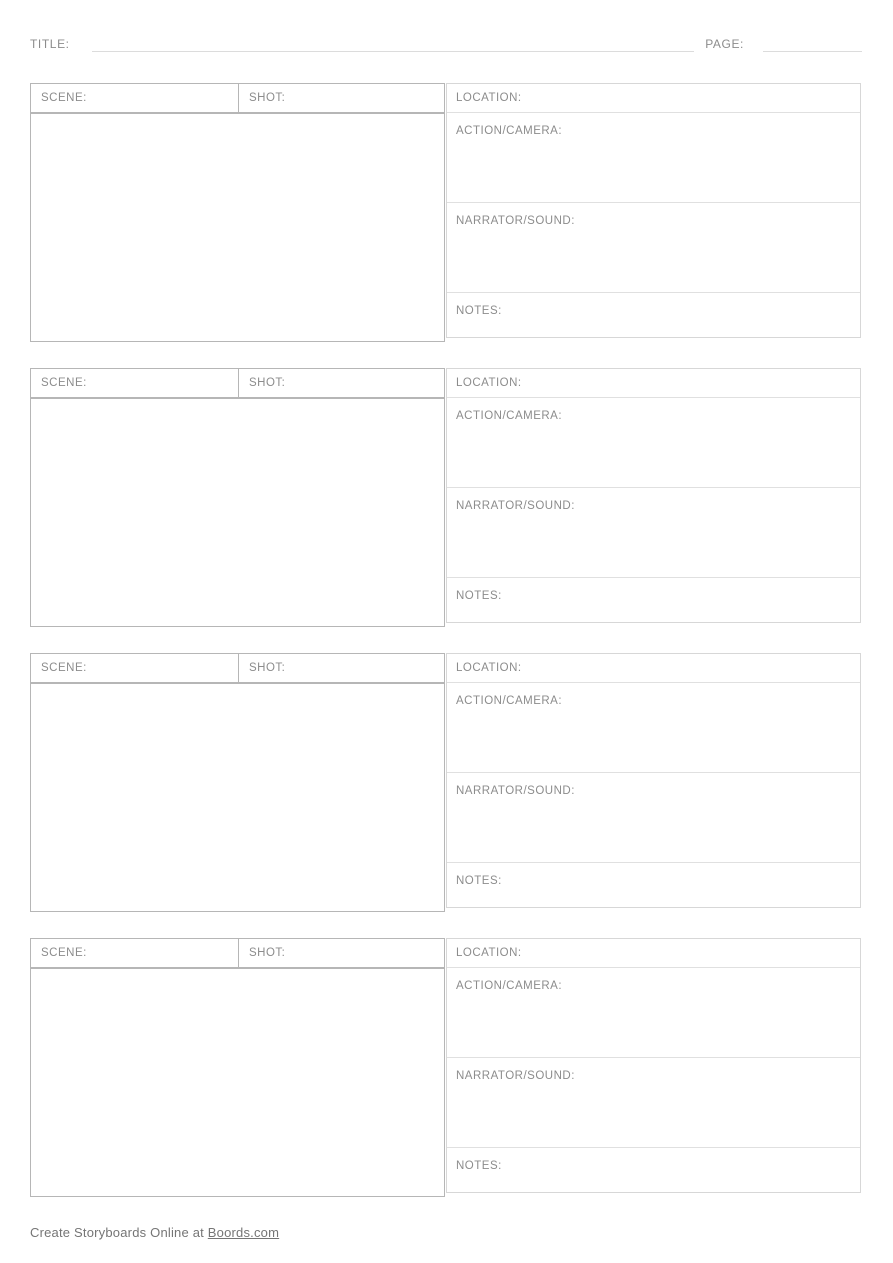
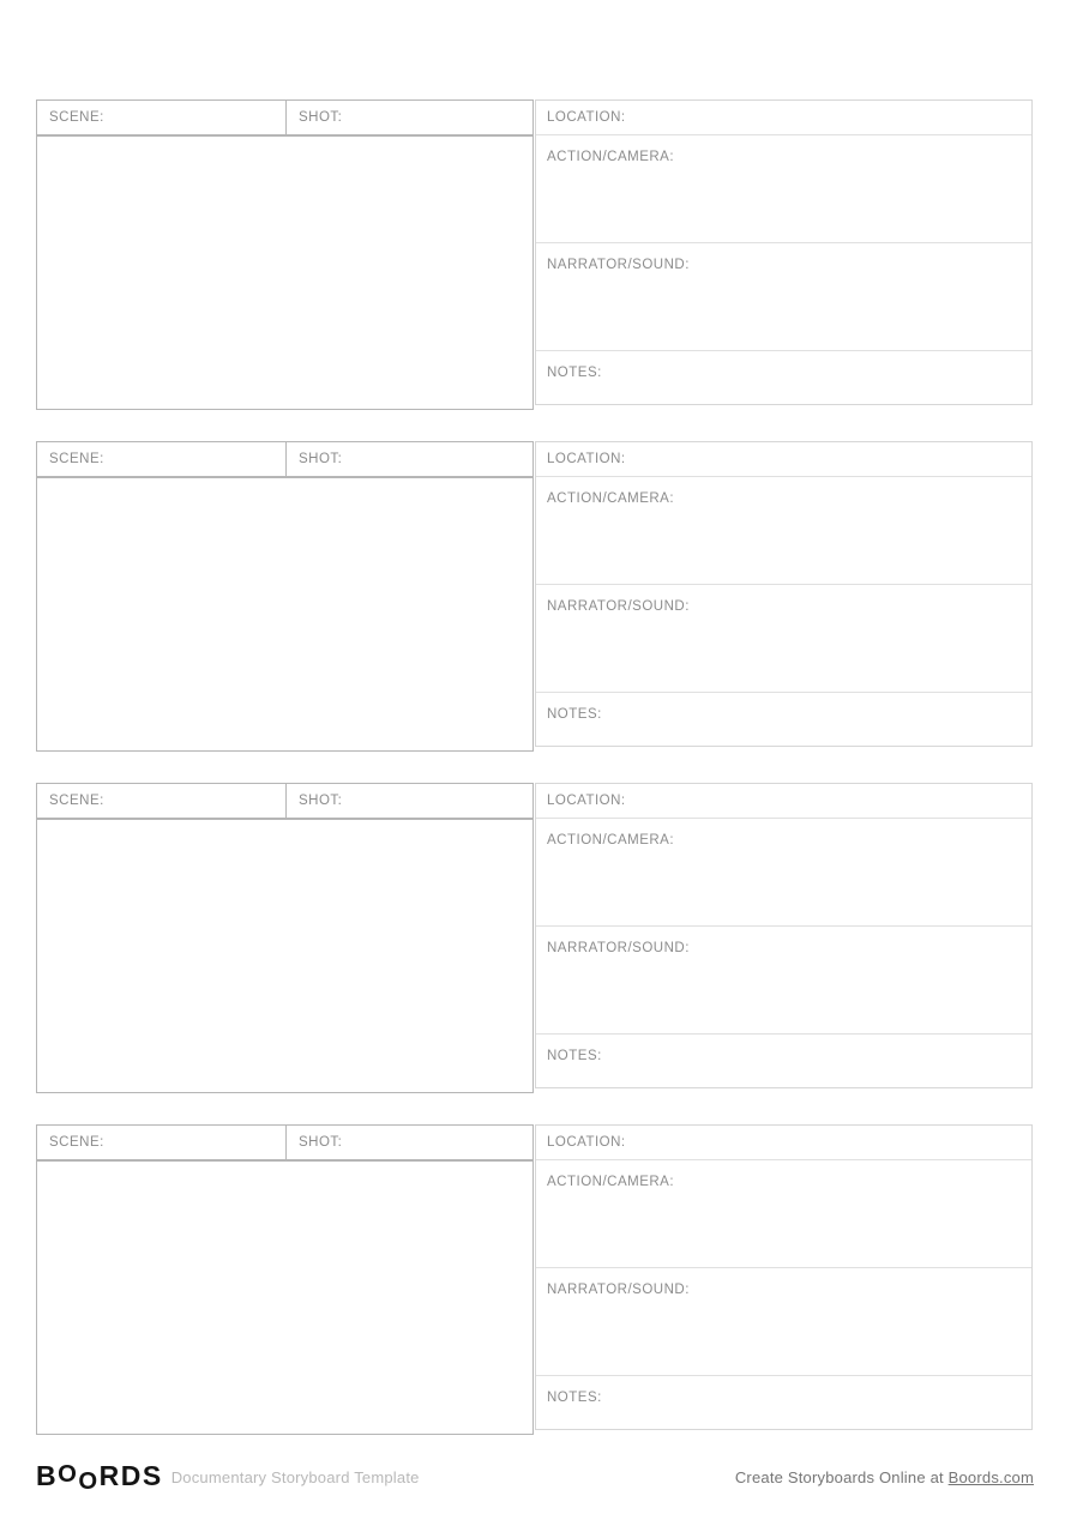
- TITLE:
- PAGE:
  SCENE:
  SHOT:
  LOCATION:
  ACTION/CAMERA:
  NARRATOR/SOUND:
  NOTES:
  SCENE:
  SHOT:
  LOCATION:
  ACTION/CAMERA:
  NARRATOR/SOUND:
  NOTES:
  SCENE:
  SHOT:
  LOCATION:
  ACTION/CAMERA:
  NARRATOR/SOUND:
  NOTES:
  SCENE:
  SHOT:
  LOCATION:
  ACTION/CAMERA:
  NARRATOR/SOUND:
  NOTES:
+ BOORDS
+ Documentary Storyboard Template
  Create Storyboards Online at Boords.com
